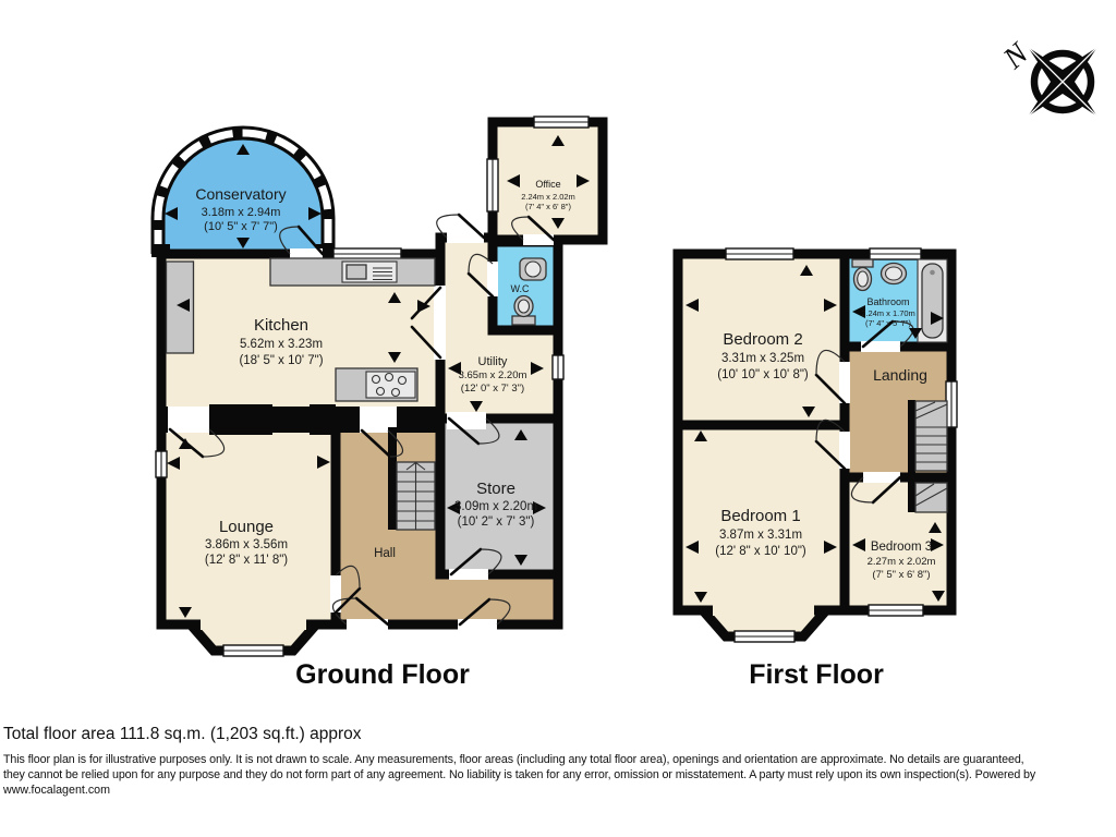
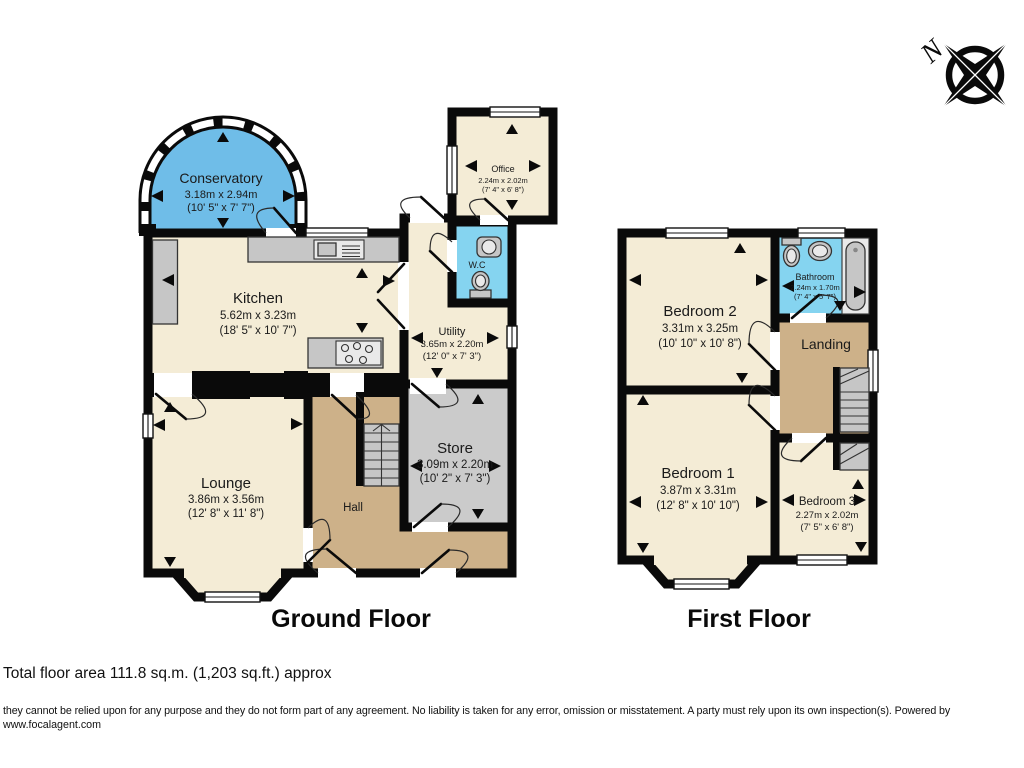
  Conservatory
  3.18m x 2.94m
  (10' 5" x 7' 7")
  Kitchen
  5.62m x 3.23m
  (18' 5" x 10' 7")
  Office
  2.24m x 2.02m
  (7' 4" x 6' 8")
  W.C
  Utility
  3.65m x 2.20m
  (12' 0" x 7' 3")
  Store
  3.09m x 2.20m
  (10' 2" x 7' 3")
  Lounge
  3.86m x 3.56m
  (12' 8" x 11' 8")
  Hall
  Bedroom 2
  3.31m x 3.25m
  (10' 10" x 10' 8")
  Bathroom
  2.24m x 1.70m
  (7' 4" x 5' 7")
  Landing
  Bedroom 1
  3.87m x 3.31m
  (12' 8" x 10' 10")
  Bedroom 3
  2.27m x 2.02m
  (7' 5" x 6' 8")
  Ground Floor
  First Floor
  Total floor area 111.8 sq.m. (1,203 sq.ft.) approx
- This floor plan is for illustrative purposes only. It is not drawn to scale. Any measurements, floor areas (including any total floor area), openings and orientation are approximate. No details are guaranteed,
  they cannot be relied upon for any purpose and they do not form part of any agreement. No liability is taken for any error, omission or misstatement. A party must rely upon its own inspection(s). Powered by
  www.focalagent.com
